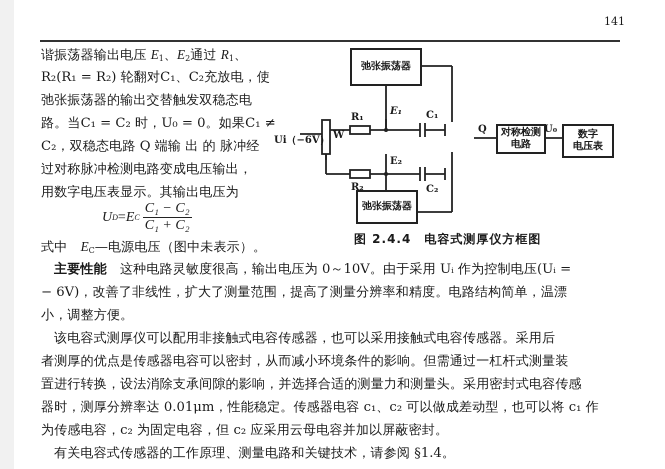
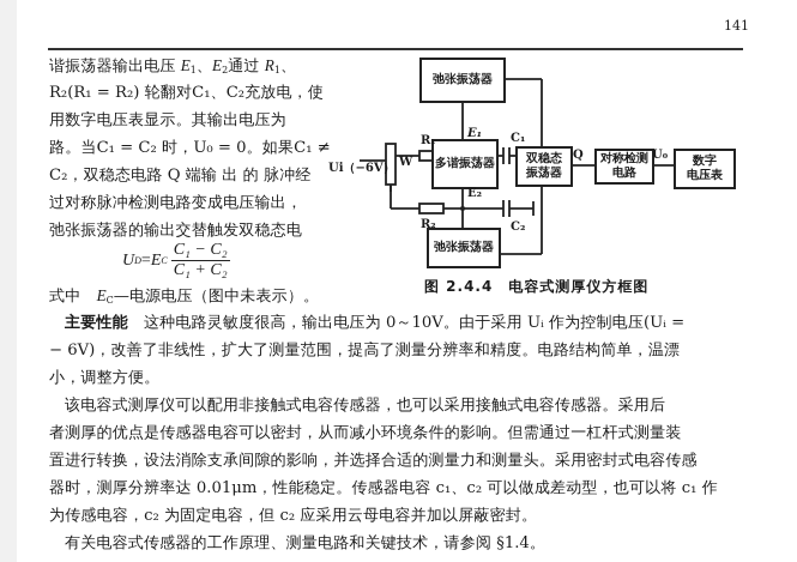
  141
  谐振荡器输出电压 E1、E2通过 R1、
  R₂(R₁ = R₂) 轮翻对C₁、C₂充放电，使
- 弛张振荡器的输出交替触发双稳态电
+ 用数字电压表显示。其输出电压为
  路。当C₁ = C₂ 时，U₀ = 0。如果C₁ ≠
  C₂，双稳态电路 Q 端输 出 的 脉冲经
  过对称脉冲检测电路变成电压输出，
- 用数字电压表显示。其输出电压为
+ 弛张振荡器的输出交替触发双稳态电
  U
  D
  =
  E
  C
  C₁ − C₂
  C₁ + C₂
  式中 EC—电源电压（图中未表示）。
  弛张振荡器
+ 多谐振荡器
  弛张振荡器
+ 双稳态
+ 振荡器
  对称检测
  电路
  数字
  电压表
  Ui（−6V）
  W
  R₁
  R₂
  C₁
  C₂
  E₁
  E₂
  Q
  U₀
  图 2.4.4 电容式测厚仪方框图
  主要性能 这种电路灵敏度很高，输出电压为 0～10V。由于采用 Uᵢ 作为控制电压(Uᵢ =
  − 6V)，改善了非线性，扩大了测量范围，提高了测量分辨率和精度。电路结构简单，温漂
  小，调整方便。
  该电容式测厚仪可以配用非接触式电容传感器，也可以采用接触式电容传感器。采用后
  者测厚的优点是传感器电容可以密封，从而减小环境条件的影响。但需通过一杠杆式测量装
  置进行转换，设法消除支承间隙的影响，并选择合适的测量力和测量头。采用密封式电容传感
  器时，测厚分辨率达 0.01μm，性能稳定。传感器电容 c₁、c₂ 可以做成差动型，也可以将 c₁ 作
  为传感电容，c₂ 为固定电容，但 c₂ 应采用云母电容并加以屏蔽密封。
  有关电容式传感器的工作原理、测量电路和关键技术，请参阅 §1.4。
